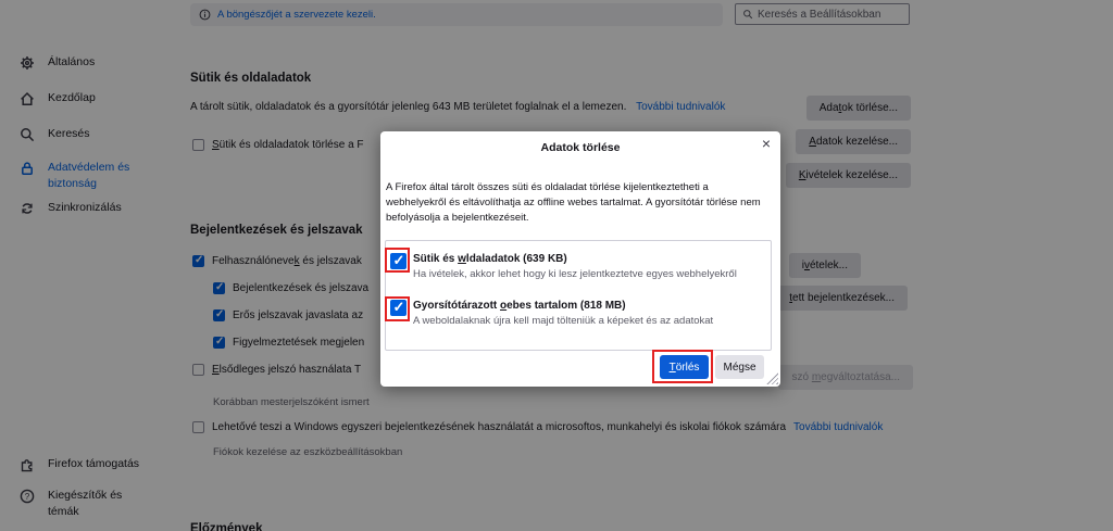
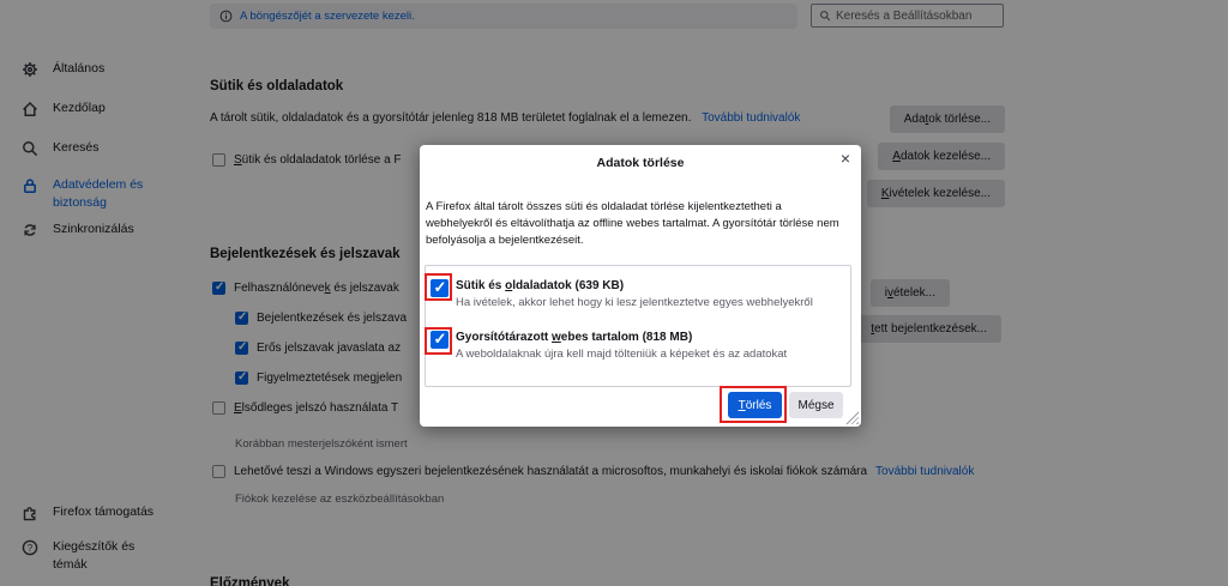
  A böngészőjét a szervezete kezeli.
  Keresés a Beállításokban
  Általános
  Kezdőlap
  Keresés
  Adatvédelem és biztonság
  Szinkronizálás
  Firefox támogatás
  ?
  Kiegészítők és témák
  Sütik és oldaladatok
- A tárolt sütik, oldaladatok és a gyorsítótár jelenleg 643 MB területet foglalnak el a lemezen. További tudnivalók
+ A tárolt sütik, oldaladatok és a gyorsítótár jelenleg 818 MB területet foglalnak el a lemezen. További tudnivalók
  Adatok törlése...
  Adatok kezelése...
  Kivételek kezelése...
  Sütik és oldaladatok törlése a F
  Bejelentkezések és jelszavak
  Felhasználónevek és jelszavak
  Bejelentkezések és jelszava
  Erős jelszavak javaslata az
  Figyelmeztetések megjelen
  Elsődleges jelszó használata T
  Korábban mesterjelszóként ismert
  Lehetővé teszi a Windows egyszeri bejelentkezésének használatát a microsoftos, munkahelyi és iskolai fiókok számára
  További tudnivalók
  Fiókok kezelése az eszközbeállításokban
  Előzmények
  ivételek...
  tett bejelentkezések...
- szó megváltoztatása...
  Adatok törlése
  ×
  A Firefox által tárolt összes süti és oldaladat törlése kijelentkeztetheti a webhelyekről és eltávolíthatja az offline webes tartalmat. A gyorsítótár törlése nem befolyásolja a bejelentkezéseit.
- Sütik és wldaladatok (639 KB)
+ Sütik és oldaladatok (639 KB)
  Ha ivételek, akkor lehet hogy ki lesz jelentkeztetve egyes webhelyekről
- Gyorsítótárazott oebes tartalom (818 MB)
+ Gyorsítótárazott webes tartalom (818 MB)
  A weboldalaknak újra kell majd tölteniük a képeket és az adatokat
  Törlés
  Mégse
